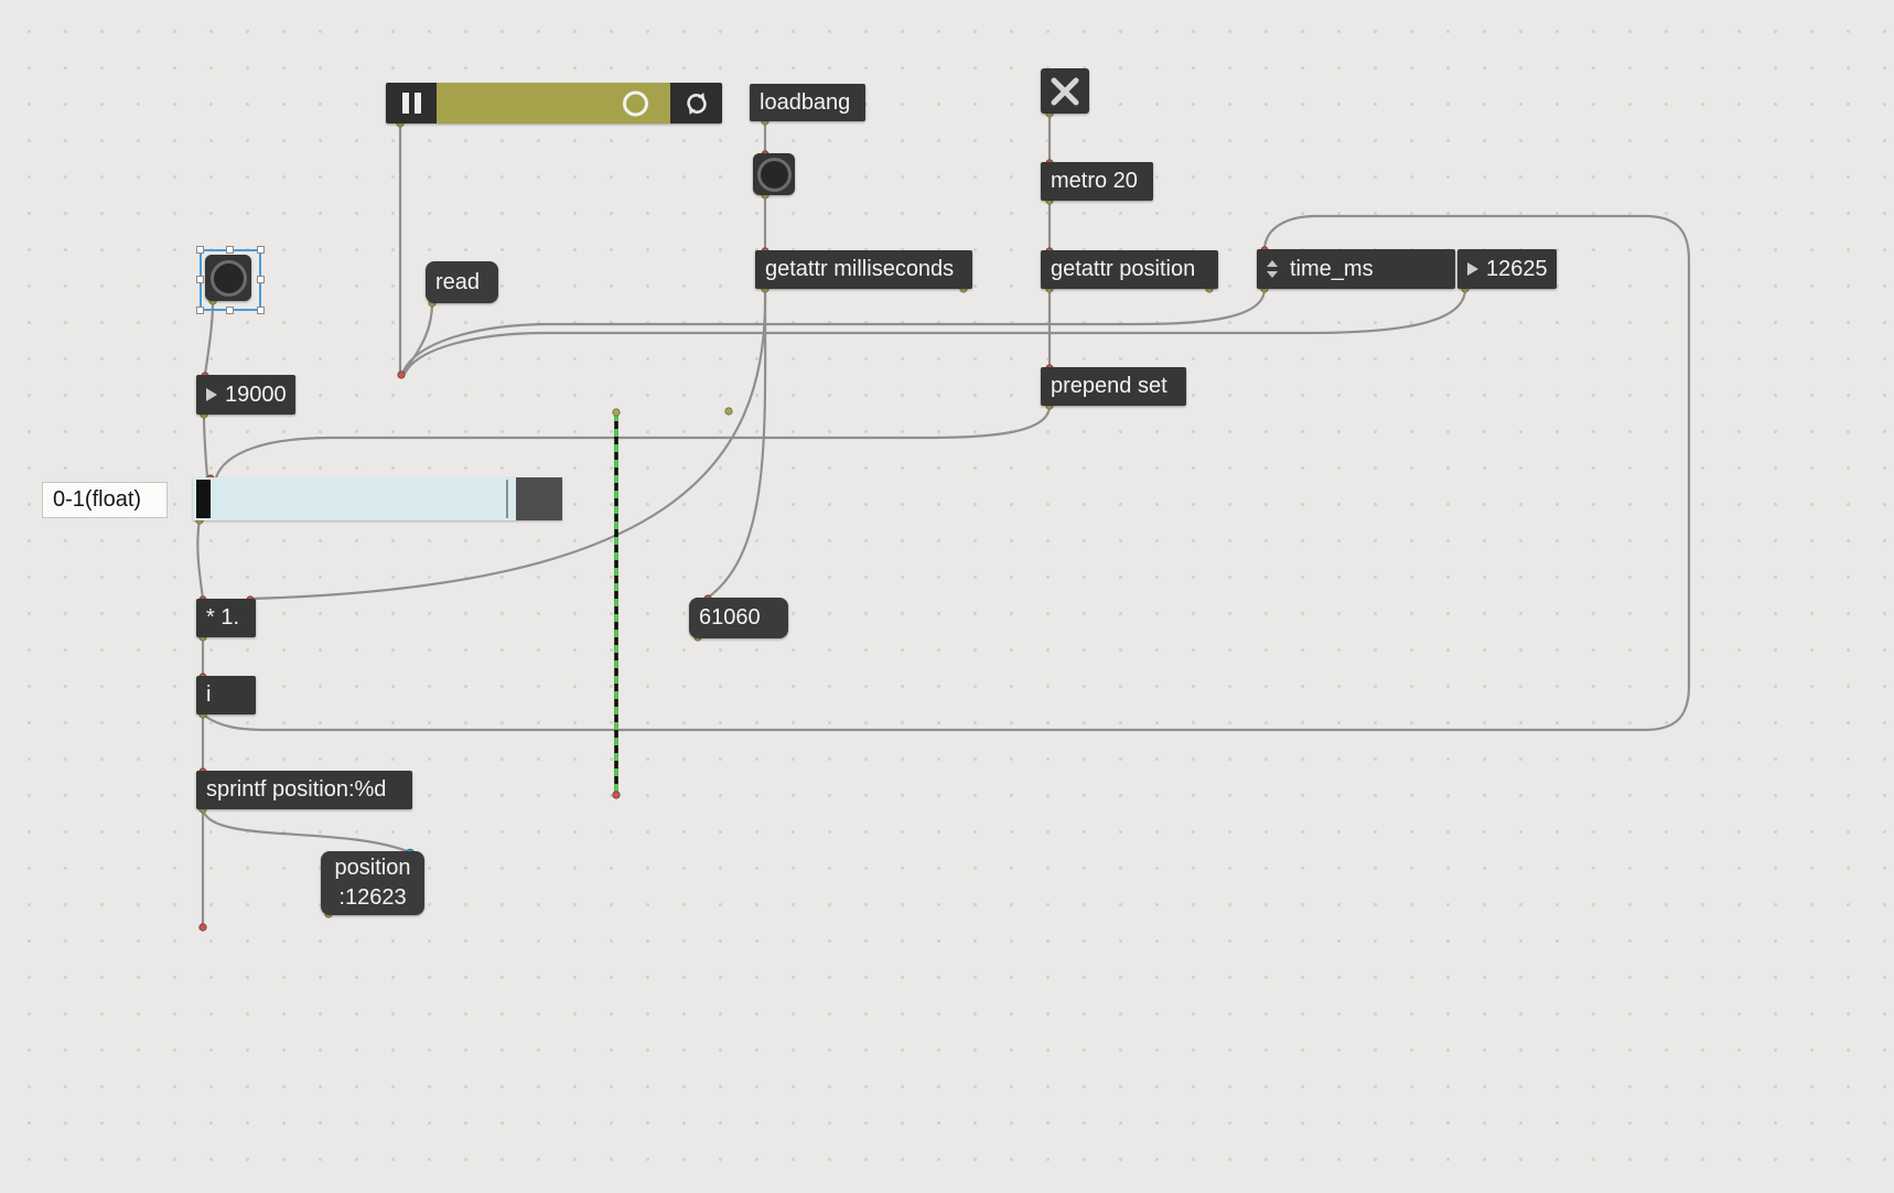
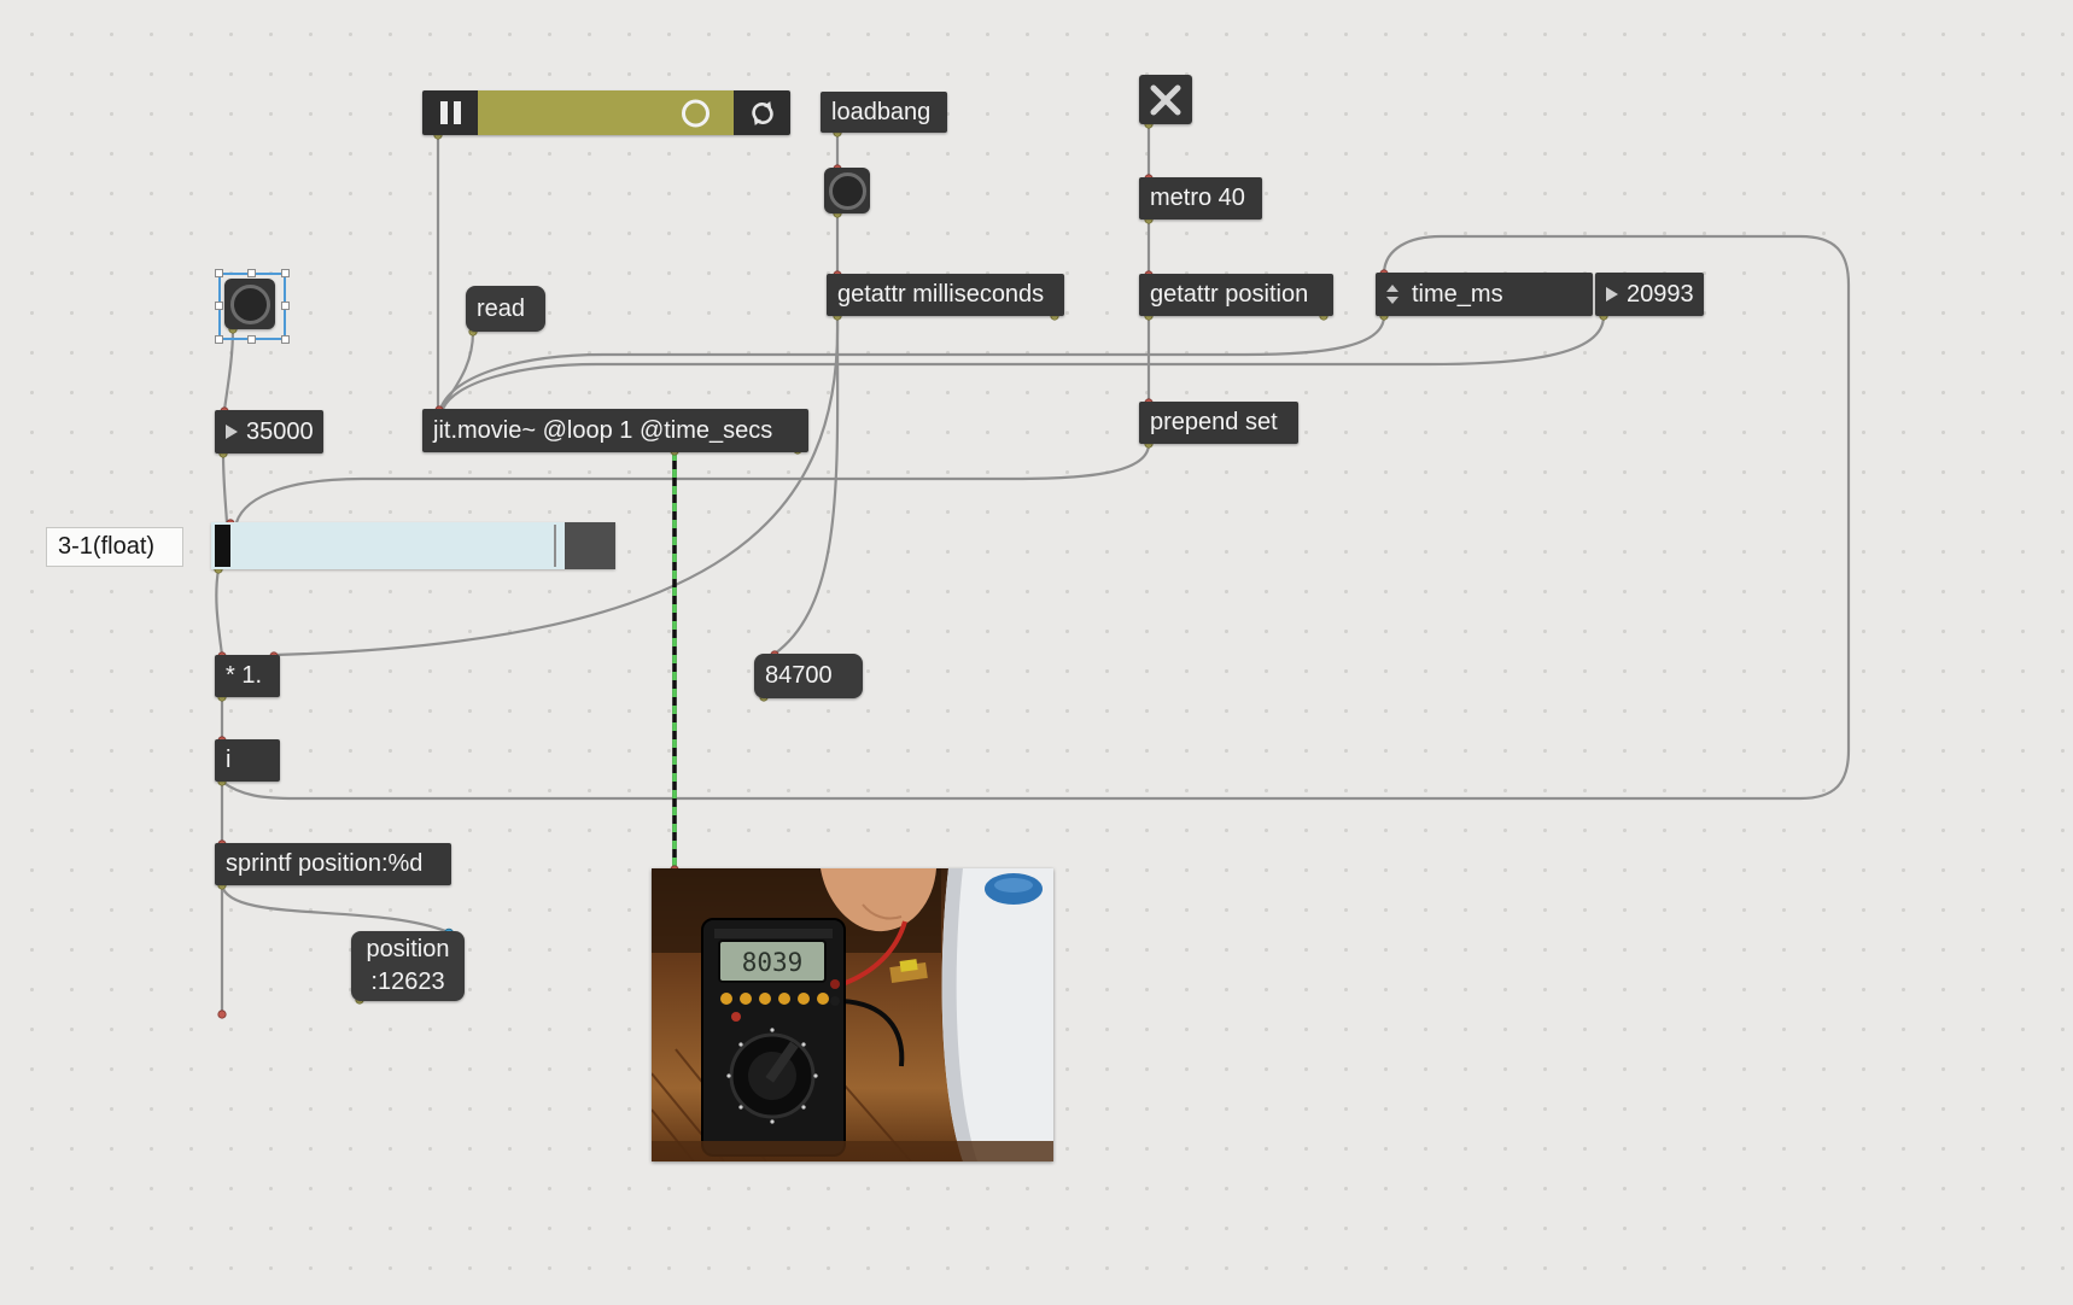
  loadbang
- metro 20
+ metro 40
  read
  getattr milliseconds
  getattr position
  time_ms
- 12625
+ 20993
- 19000
+ 35000
+ jit.movie~ @loop 1 @time_secs
  prepend set
- 0-1(float)
+ 3-1(float)
  * 1.
- 61060
+ 84700
  i
  sprintf position:%d
  position
  :12623
+ 8039
